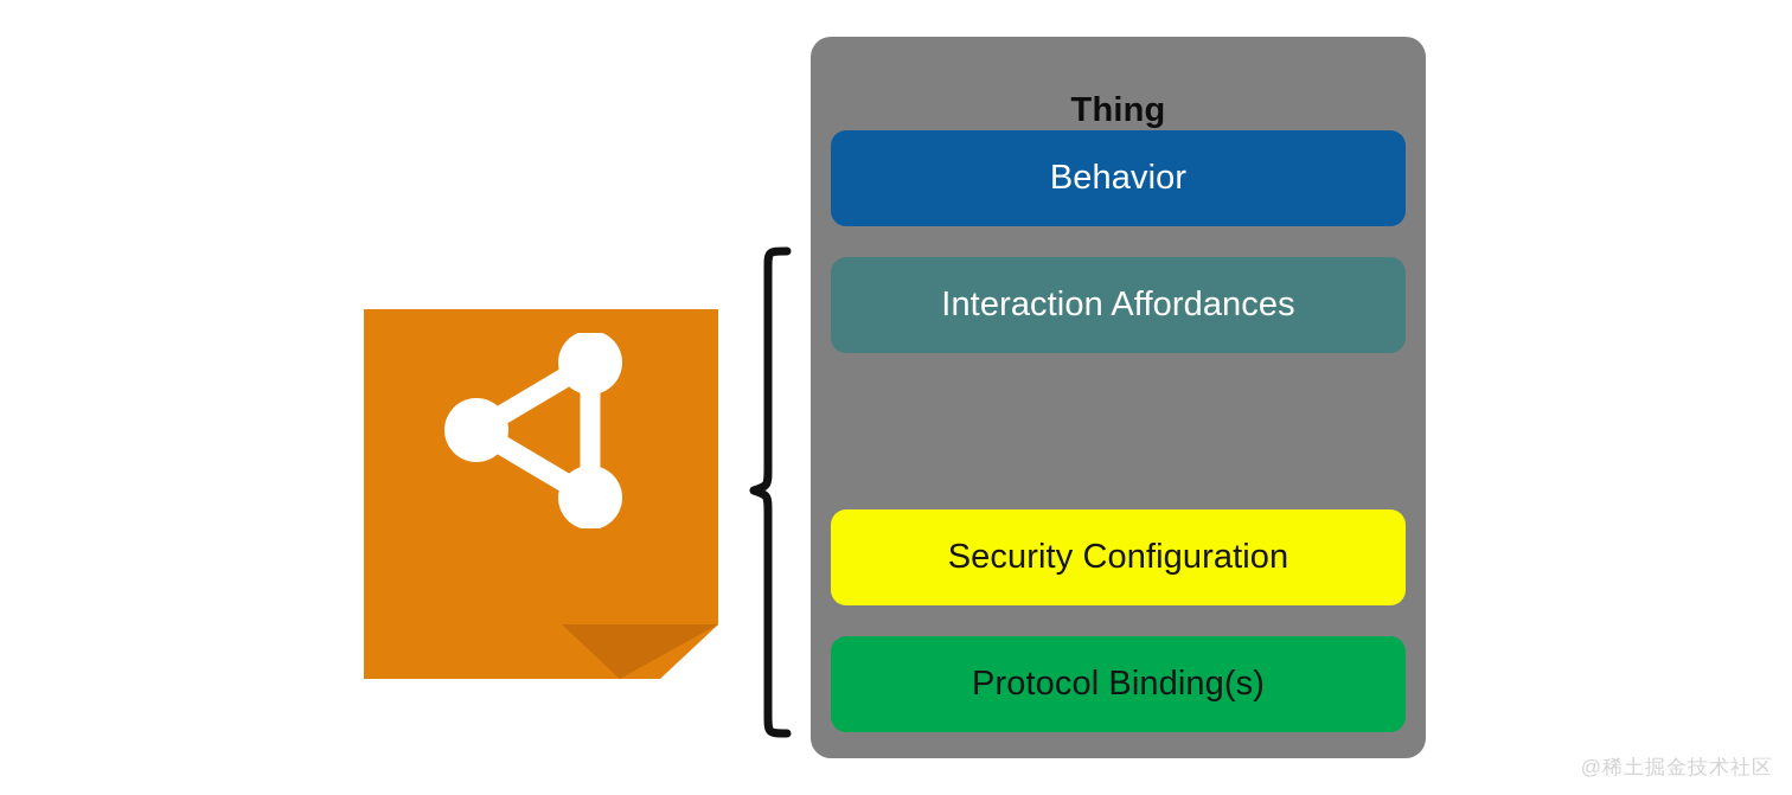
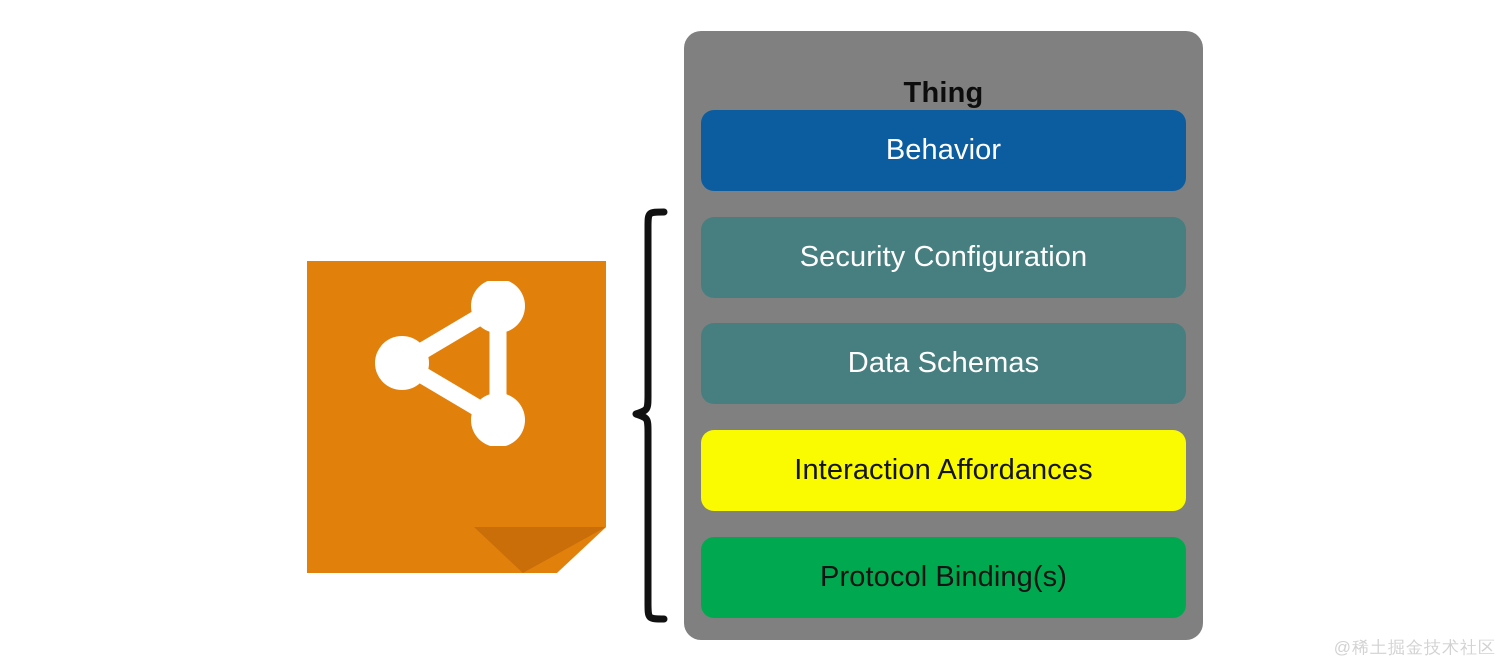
  Thing
  Behavior
- Interaction Affordances
+ Security Configuration
+ Data Schemas
- Security Configuration
+ Interaction Affordances
  Protocol Binding(s)
  @稀土掘金技术社区
